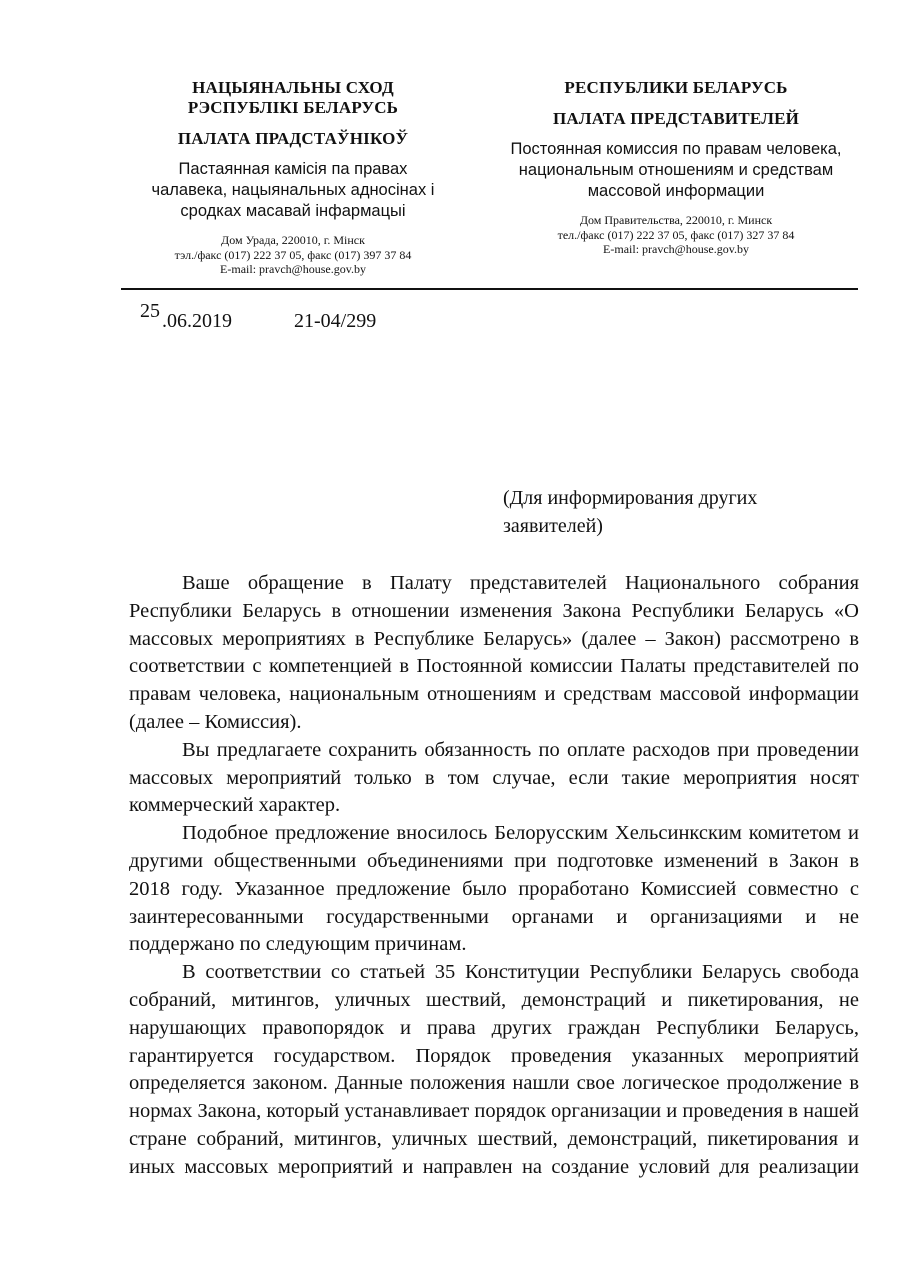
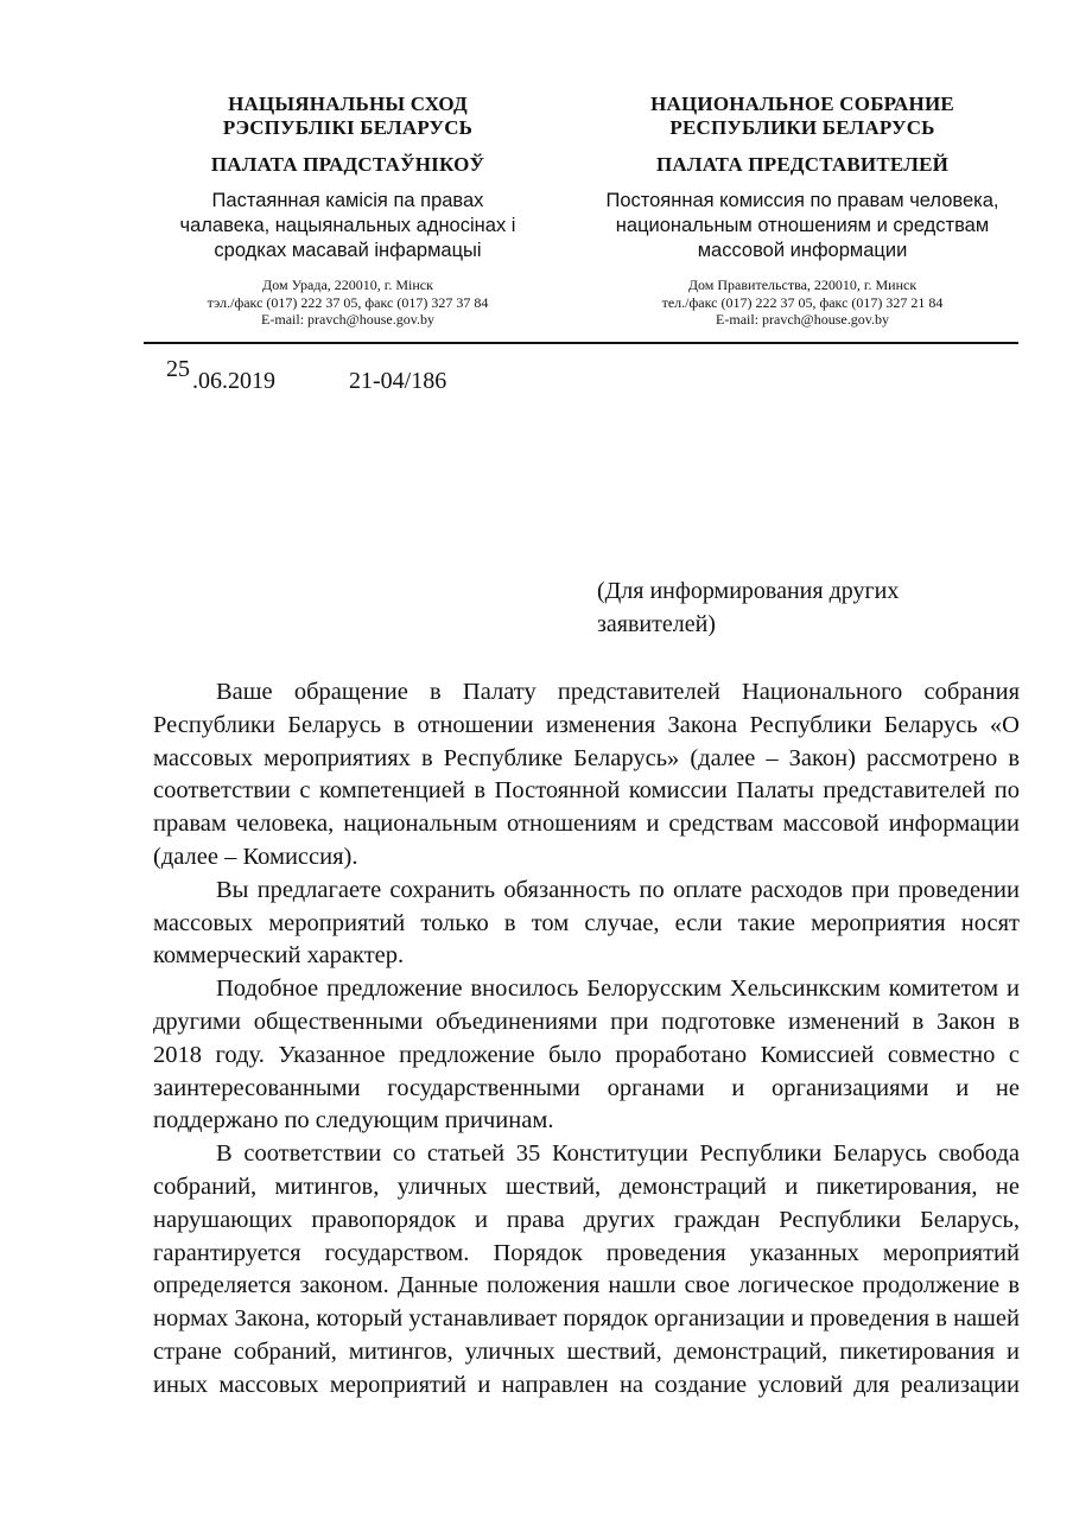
  НАЦЫЯНАЛЬНЫ СХОД
  РЭСПУБЛІКІ БЕЛАРУСЬ
  ПАЛАТА ПРАДСТАЎНІКОЎ
  Пастаянная камісія па правах
  чалавека, нацыянальных адносінах і
  сродках масавай інфармацыі
  Дом Урада, 220010, г. Мінск
- тэл./факс (017) 222 37 05, факс (017) 397 37 84
+ тэл./факс (017) 222 37 05, факс (017) 327 37 84
  E-mail: pravch@house.gov.by
+ НАЦИОНАЛЬНОЕ СОБРАНИЕ
  РЕСПУБЛИКИ БЕЛАРУСЬ
  ПАЛАТА ПРЕДСТАВИТЕЛЕЙ
  Постоянная комиссия по правам человека,
  национальным отношениям и средствам
  массовой информации
  Дом Правительства, 220010, г. Минск
- тел./факс (017) 222 37 05, факс (017) 327 37 84
+ тел./факс (017) 222 37 05, факс (017) 327 21 84
  E-mail: pravch@house.gov.by
  25
  .06.2019
- 21-04/299
+ 21-04/186
  (Для информирования других заявителей)
  Ваше обращение в Палату представителей Национального собрания Республики Беларусь в отношении изменения Закона Республики Беларусь «О массовых мероприятиях в Республике Беларусь» (далее – Закон) рассмотрено в соответствии с компетенцией в Постоянной комиссии Палаты представителей по правам человека, национальным отношениям и средствам массовой информации (далее – Комиссия).
  Вы предлагаете сохранить обязанность по оплате расходов при проведении массовых мероприятий только в том случае, если такие мероприятия носят коммерческий характер.
  Подобное предложение вносилось Белорусским Хельсинкским комитетом и другими общественными объединениями при подготовке изменений в Закон в 2018 году. Указанное предложение было проработано Комиссией совместно с заинтересованными государственными органами и организациями и не поддержано по следующим причинам.
  В соответствии со статьей 35 Конституции Республики Беларусь свобода собраний, митингов, уличных шествий, демонстраций и пикетирования, не нарушающих правопорядок и права других граждан Республики Беларусь, гарантируется государством. Порядок проведения указанных мероприятий определяется законом. Данные положения нашли свое логическое продолжение в нормах Закона, который устанавливает порядок организации и проведения в нашей стране собраний, митингов, уличных шествий, демонстраций, пикетирования и иных массовых мероприятий и направлен на создание условий для реализации
